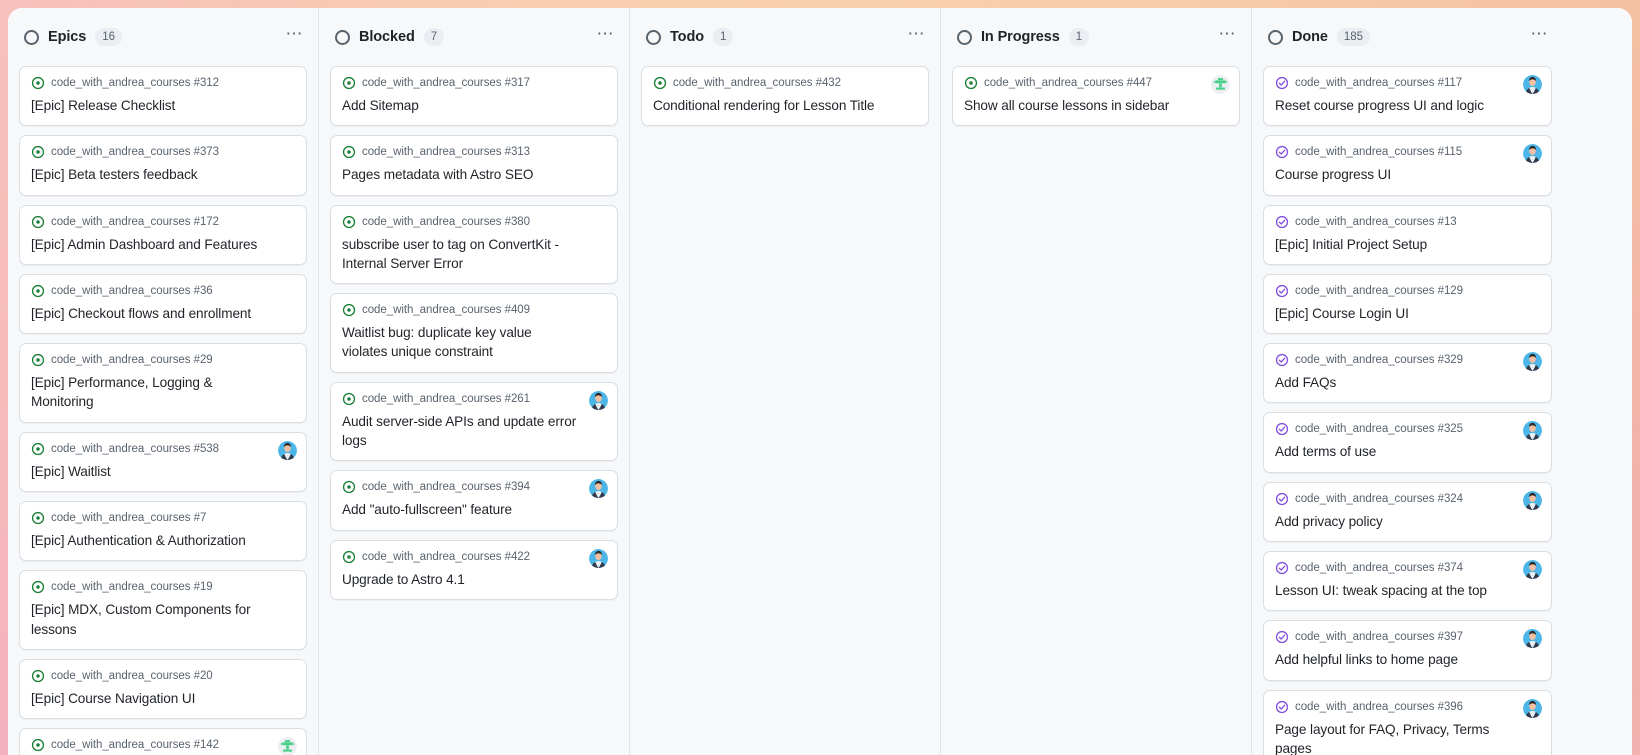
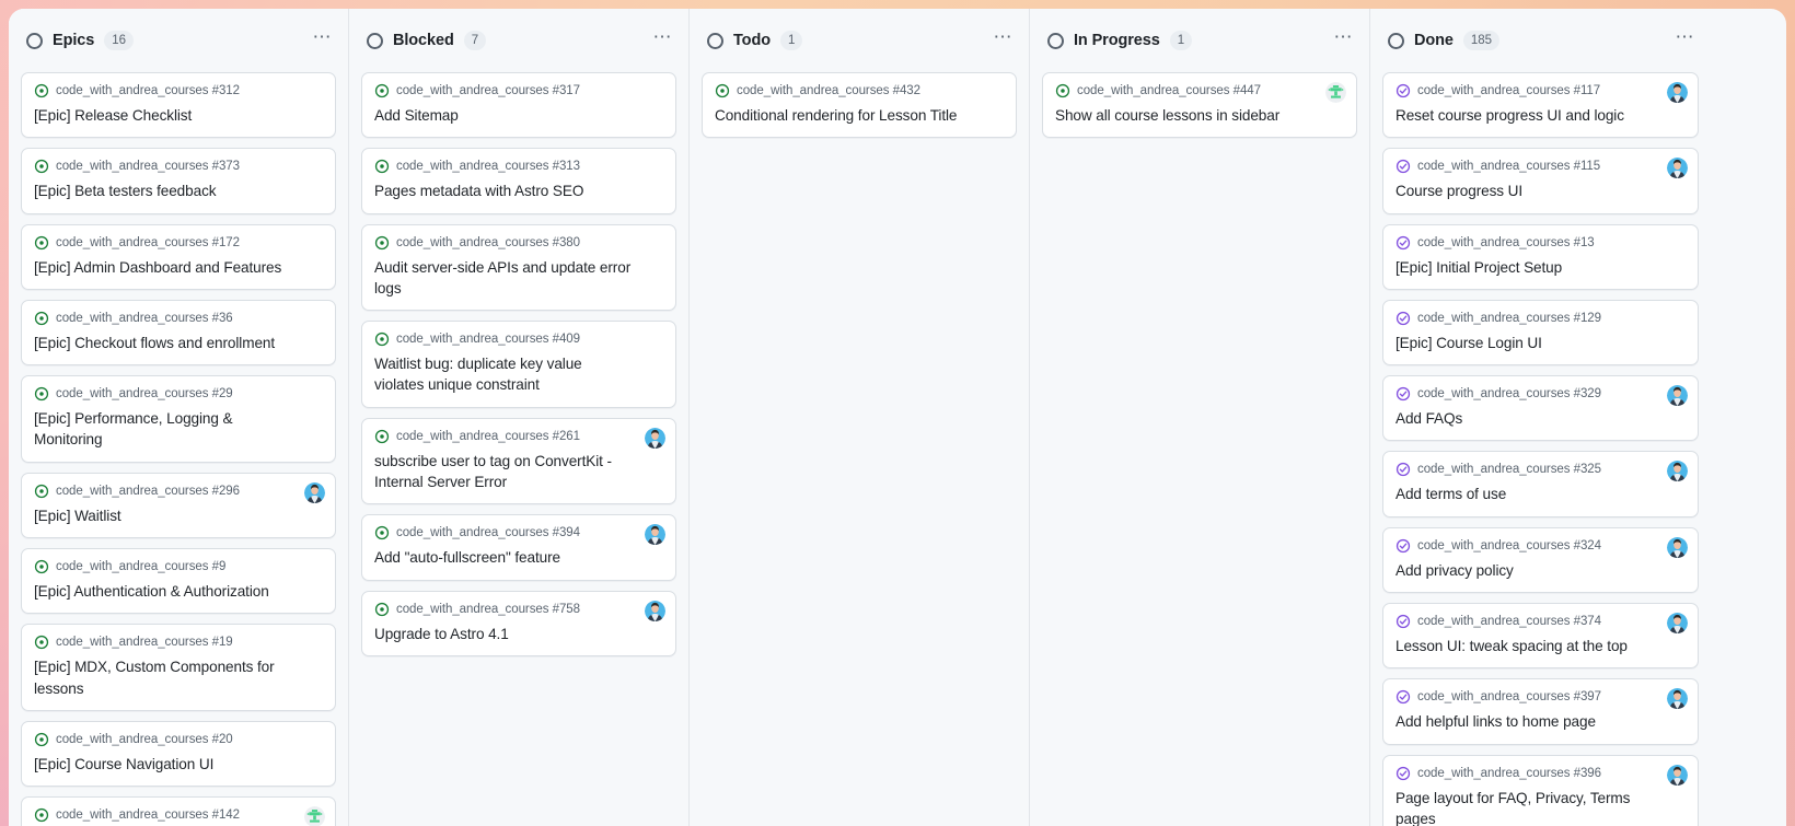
  Epics
  16
  ⋯
  code_with_andrea_courses #312
  [Epic] Release Checklist
  code_with_andrea_courses #373
  [Epic] Beta testers feedback
  code_with_andrea_courses #172
  [Epic] Admin Dashboard and Features
  code_with_andrea_courses #36
  [Epic] Checkout flows and enrollment
  code_with_andrea_courses #29
  [Epic] Performance, Logging & Monitoring
- code_with_andrea_courses #538
+ code_with_andrea_courses #296
  [Epic] Waitlist
- code_with_andrea_courses #7
+ code_with_andrea_courses #9
  [Epic] Authentication & Authorization
  code_with_andrea_courses #19
  [Epic] MDX, Custom Components for lessons
  code_with_andrea_courses #20
  [Epic] Course Navigation UI
  code_with_andrea_courses #142
  Blocked
  7
  ⋯
  code_with_andrea_courses #317
  Add Sitemap
  code_with_andrea_courses #313
  Pages metadata with Astro SEO
  code_with_andrea_courses #380
- subscribe user to tag on ConvertKit - Internal Server Error
+ Audit server-side APIs and update error logs
  code_with_andrea_courses #409
  Waitlist bug: duplicate key value violates unique constraint
  code_with_andrea_courses #261
- Audit server-side APIs and update error logs
+ subscribe user to tag on ConvertKit - Internal Server Error
  code_with_andrea_courses #394
  Add "auto-fullscreen" feature
- code_with_andrea_courses #422
+ code_with_andrea_courses #758
  Upgrade to Astro 4.1
  Todo
  1
  ⋯
  code_with_andrea_courses #432
  Conditional rendering for Lesson Title
  In Progress
  1
  ⋯
  code_with_andrea_courses #447
  Show all course lessons in sidebar
  Done
  185
  ⋯
  code_with_andrea_courses #117
  Reset course progress UI and logic
  code_with_andrea_courses #115
  Course progress UI
  code_with_andrea_courses #13
  [Epic] Initial Project Setup
  code_with_andrea_courses #129
  [Epic] Course Login UI
  code_with_andrea_courses #329
  Add FAQs
  code_with_andrea_courses #325
  Add terms of use
  code_with_andrea_courses #324
  Add privacy policy
  code_with_andrea_courses #374
  Lesson UI: tweak spacing at the top
  code_with_andrea_courses #397
  Add helpful links to home page
  code_with_andrea_courses #396
  Page layout for FAQ, Privacy, Terms pages
